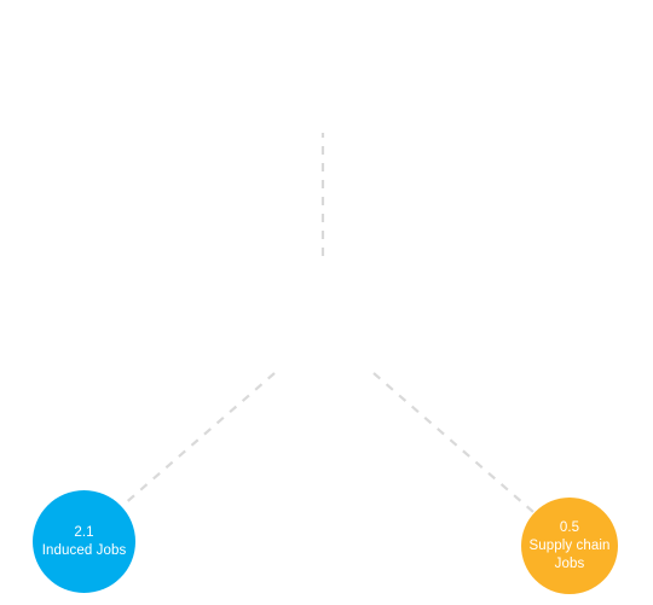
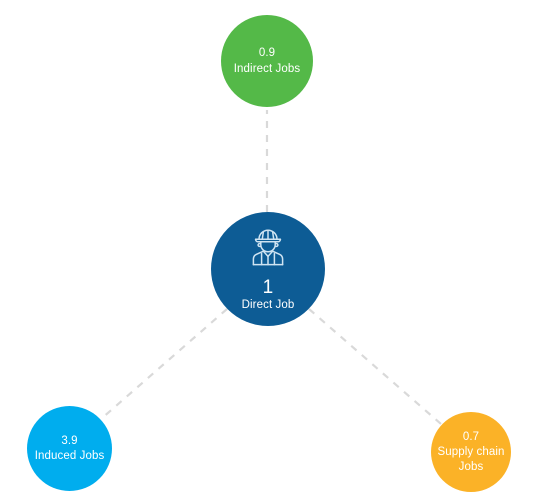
+ 0.9
+ Indirect Jobs
+ 1
+ Direct Job
- 2.1
+ 3.9
  Induced Jobs
- 0.5
+ 0.7
  Supply chain
  Jobs
